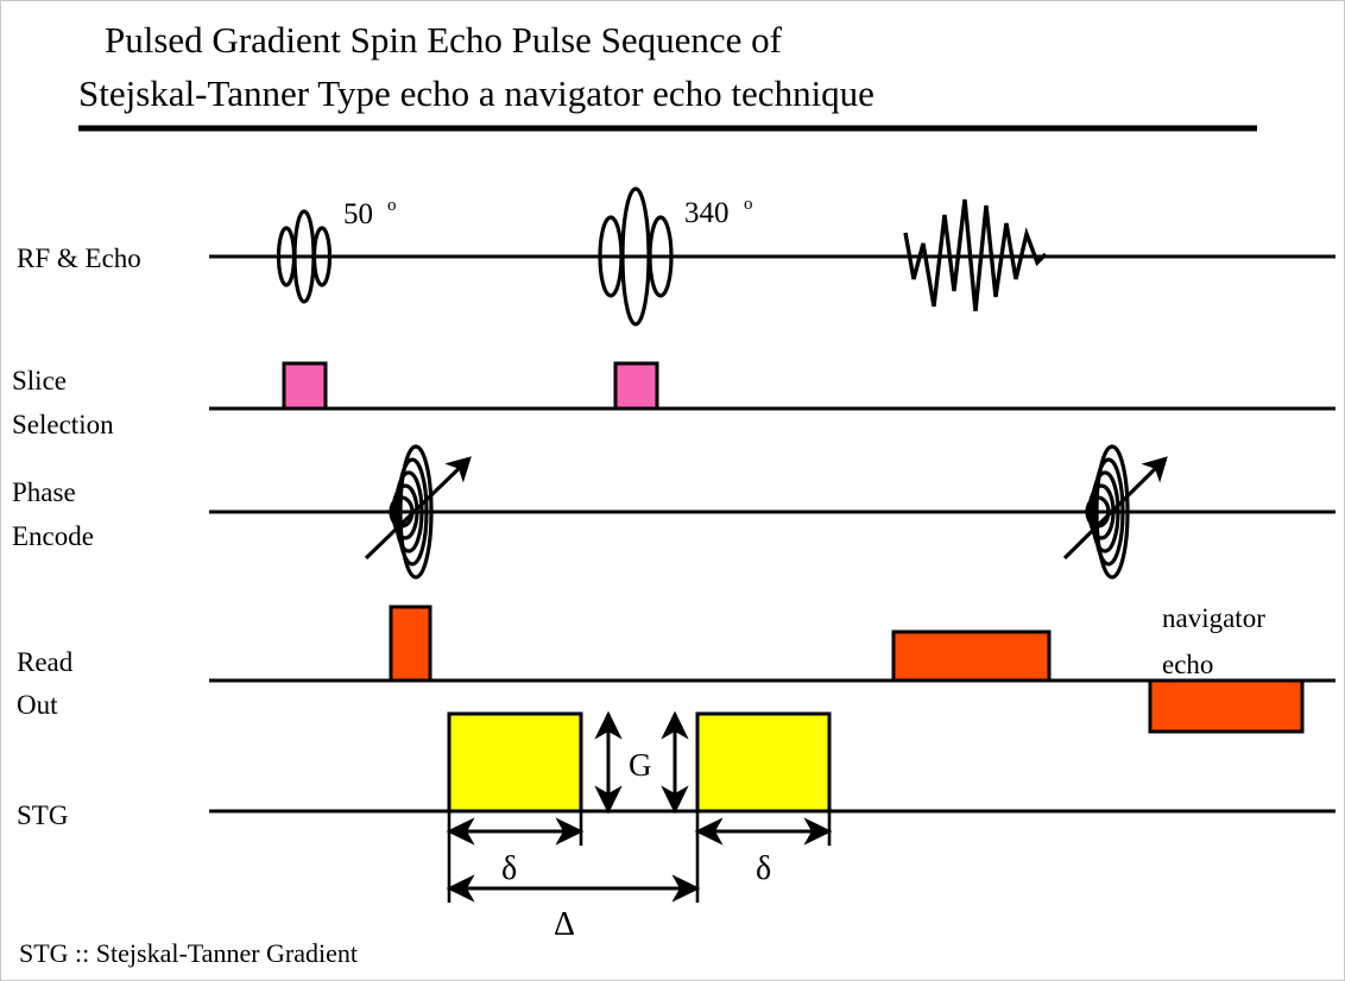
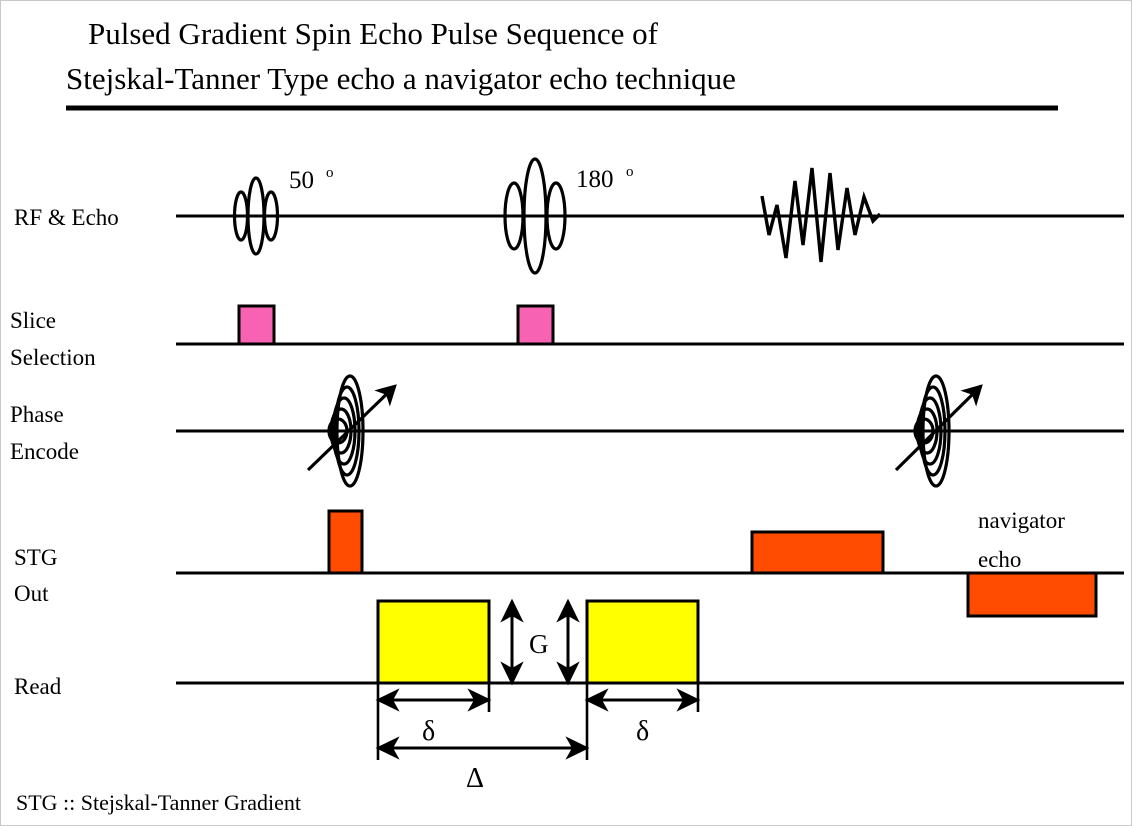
  Pulsed Gradient Spin Echo Pulse Sequence of
  Stejskal-Tanner Type echo a navigator echo technique
  RF & Echo
  Slice
  Selection
  Phase
  Encode
- Read
+ STG
  Out
- STG
+ Read
  50
  o
- 340
+ 180
  o
  navigator
  echo
  G
  δ
  δ
  Δ
  STG :: Stejskal-Tanner Gradient
